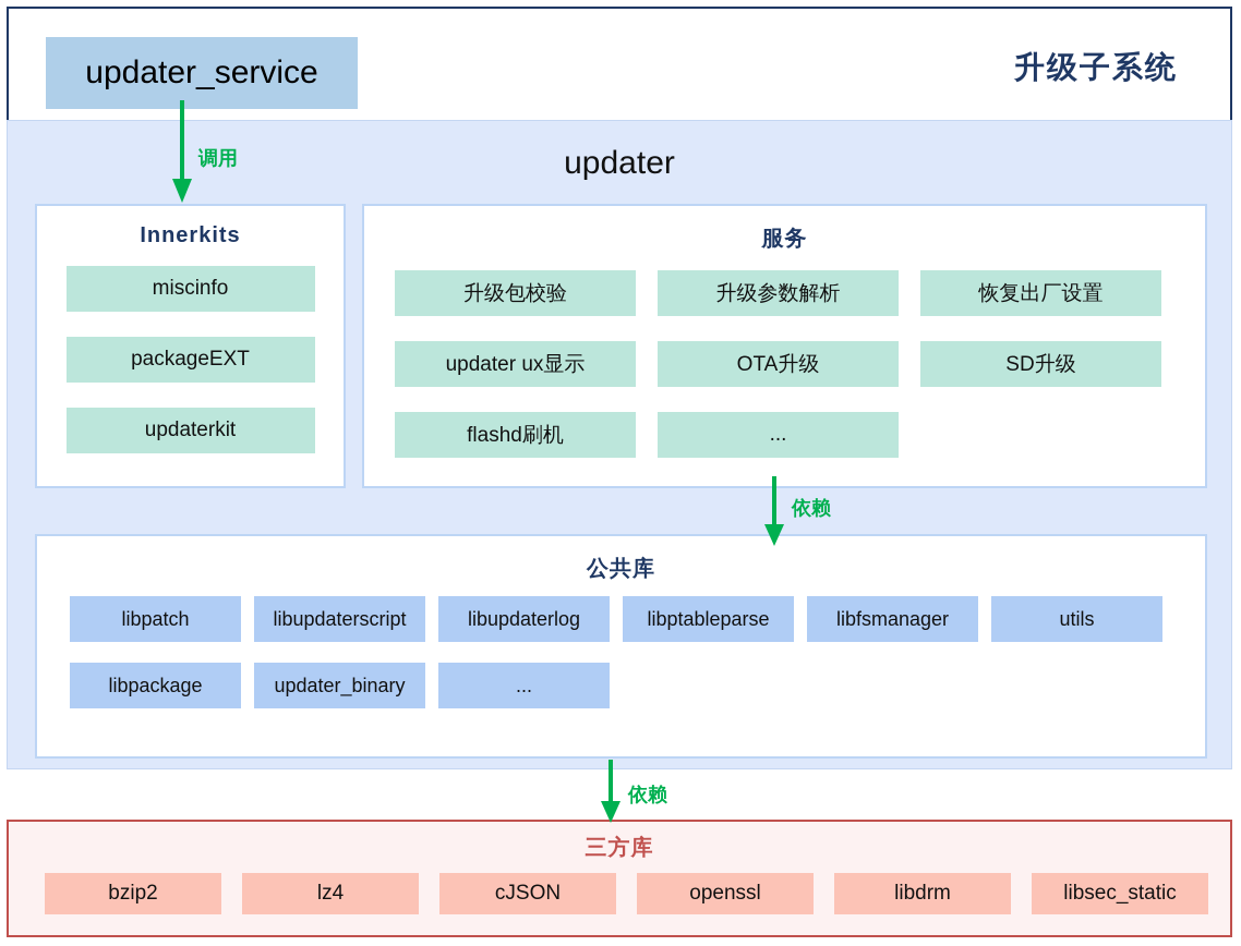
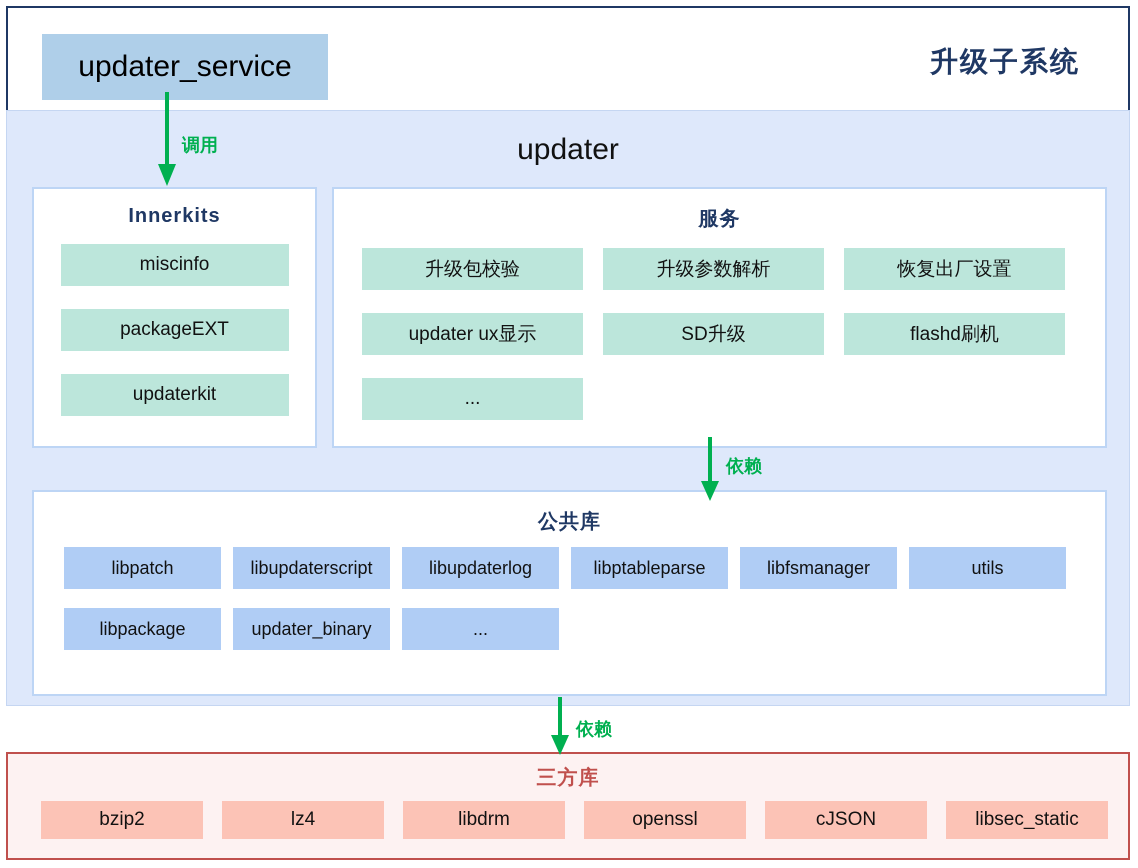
  updater_service
  升级子系统
  updater
  Innerkits
  miscinfo
  packageEXT
  updaterkit
  服务
  升级包校验
  升级参数解析
  恢复出厂设置
  updater ux显示
- OTA升级
  SD升级
  flashd刷机
  ...
  公共库
  libpatch
  libupdaterscript
  libupdaterlog
  libptableparse
  libfsmanager
  utils
  libpackage
  updater_binary
  ...
  三方库
  bzip2
  lz4
- cJSON
+ libdrm
  openssl
- libdrm
+ cJSON
  libsec_static
  调用
  依赖
  依赖
